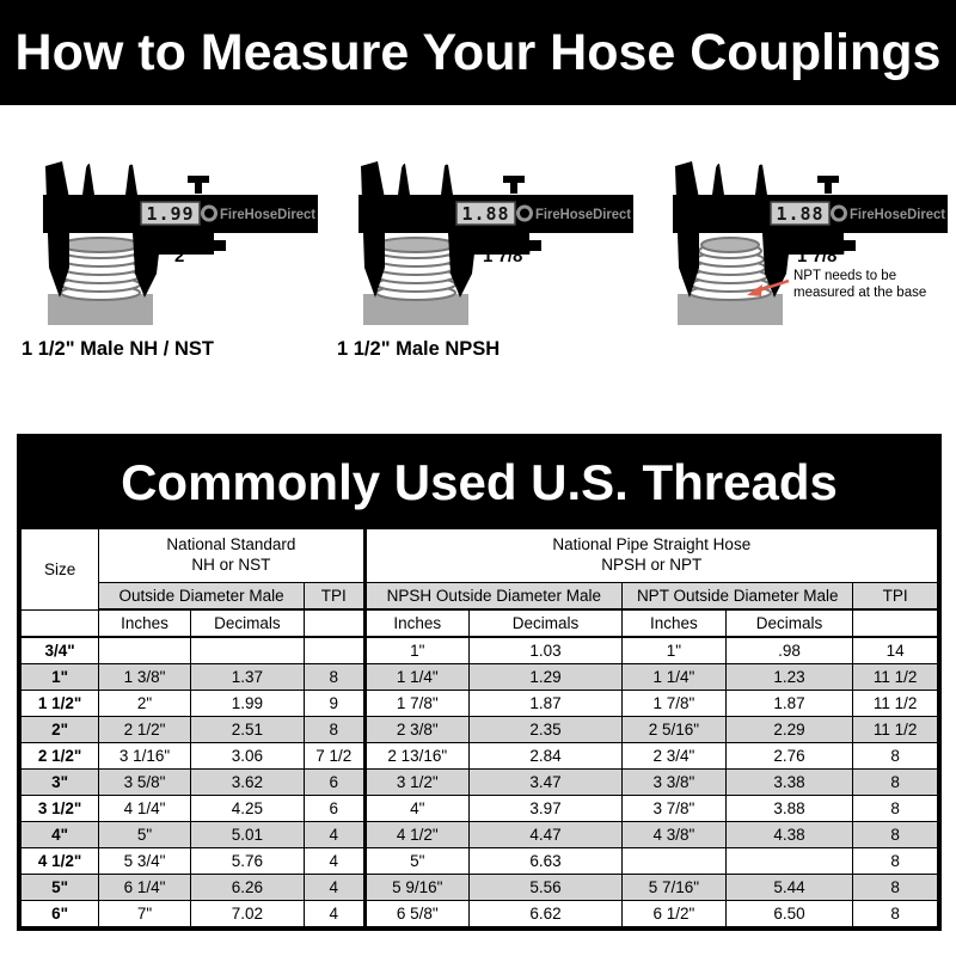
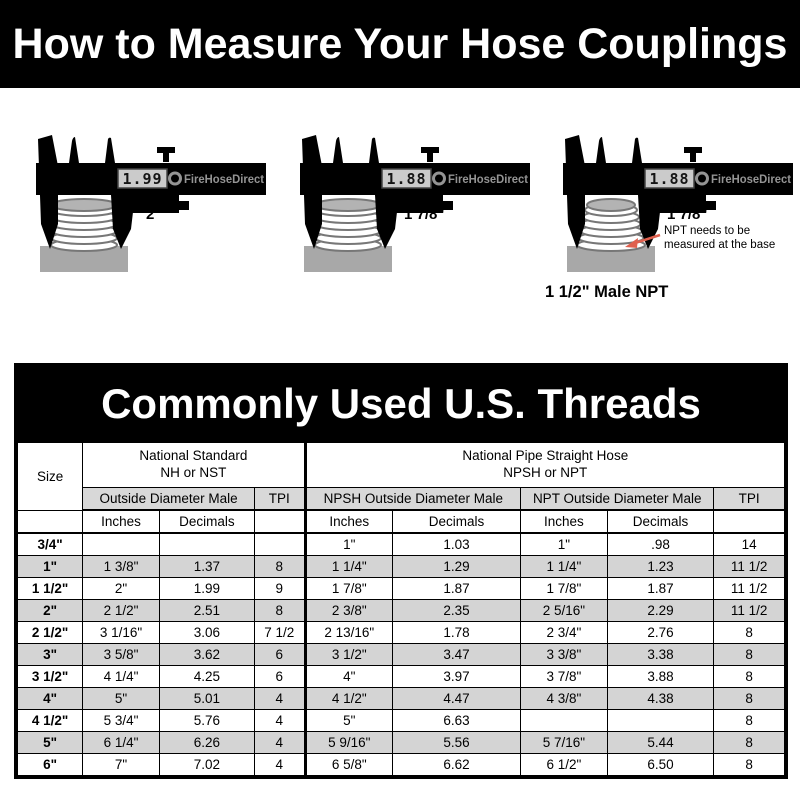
  How to Measure Your Hose Couplings
  1.99
  FireHoseDirect
  2"
- 1 1/2" Male NH / NST
  1.88
  FireHoseDirect
  1 7/8"
- 1 1/2" Male NPSH
  1.88
  FireHoseDirect
  1 7/8"
  NPT needs to be
  measured at the base
+ 1 1/2" Male NPT
  Commonly Used U.S. Threads
  Size	National Standard NH or NST	National Pipe Straight Hose NPSH or NPT
  Outside Diameter Male	TPI	NPSH Outside Diameter Male	NPT Outside Diameter Male	TPI
  	Inches	Decimals		Inches	Decimals	Inches	Decimals
  3/4"				1"	1.03	1"	.98	14
  1"	1 3/8"	1.37	8	1 1/4"	1.29	1 1/4"	1.23	11 1/2
  1 1/2"	2"	1.99	9	1 7/8"	1.87	1 7/8"	1.87	11 1/2
  2"	2 1/2"	2.51	8	2 3/8"	2.35	2 5/16"	2.29	11 1/2
- 2 1/2"	3 1/16"	3.06	7 1/2	2 13/16"	2.84	2 3/4"	2.76	8
+ 2 1/2"	3 1/16"	3.06	7 1/2	2 13/16"	1.78	2 3/4"	2.76	8
  3"	3 5/8"	3.62	6	3 1/2"	3.47	3 3/8"	3.38	8
  3 1/2"	4 1/4"	4.25	6	4"	3.97	3 7/8"	3.88	8
  4"	5"	5.01	4	4 1/2"	4.47	4 3/8"	4.38	8
  4 1/2"	5 3/4"	5.76	4	5"	6.63			8
  5"	6 1/4"	6.26	4	5 9/16"	5.56	5 7/16"	5.44	8
  6"	7"	7.02	4	6 5/8"	6.62	6 1/2"	6.50	8
